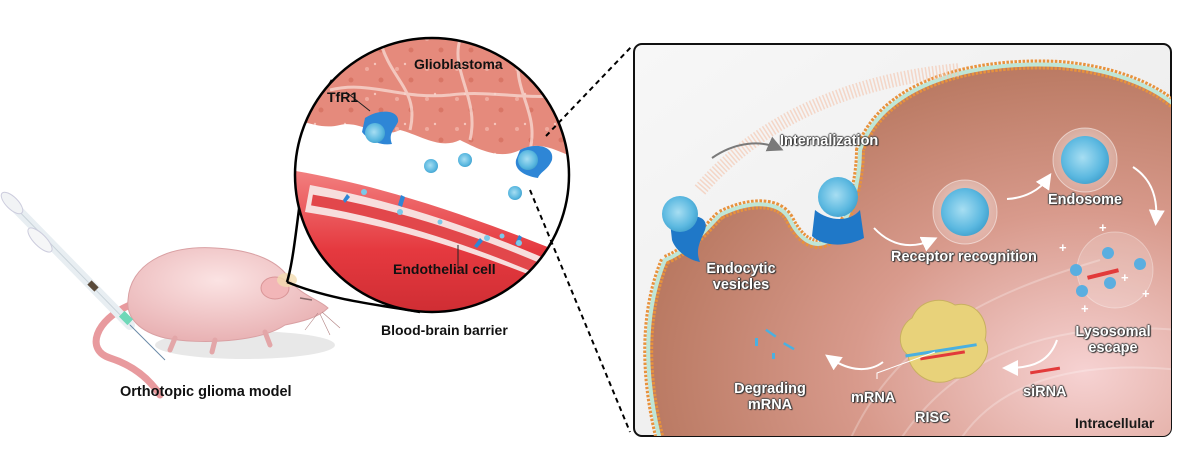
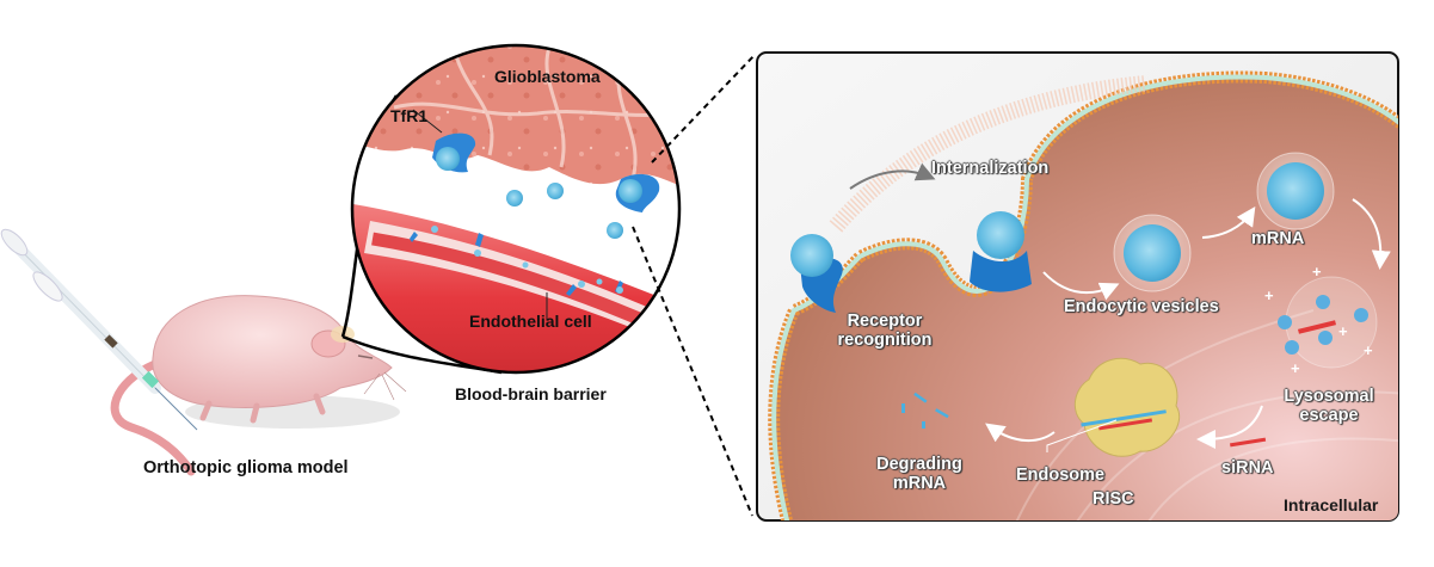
  +
  +
  +
  +
  +
  Orthotopic glioma model
  Blood-brain barrier
  Glioblastoma
  TfR1
  Endothelial cell
- Endocytic vesicles
+ Receptor recognition
  Internalization
- Receptor recognition
+ Endocytic vesicles
- Endosome
+ mRNA
  Lysosomal escape
  siRNA
  RISC
- mRNA
+ Endosome
  Degrading mRNA
  Intracellular
